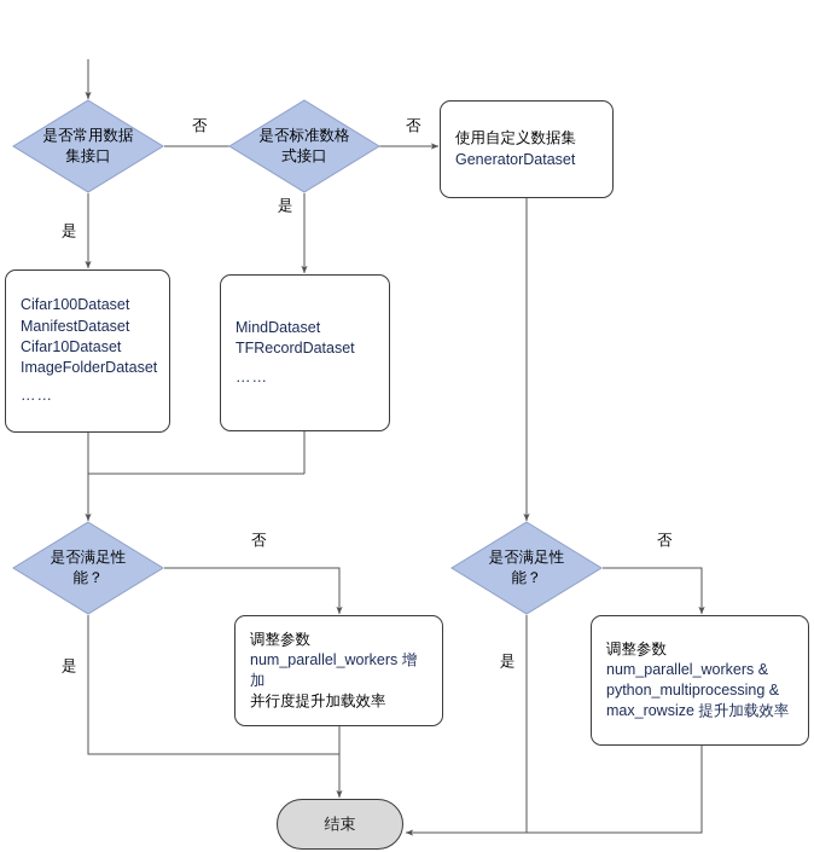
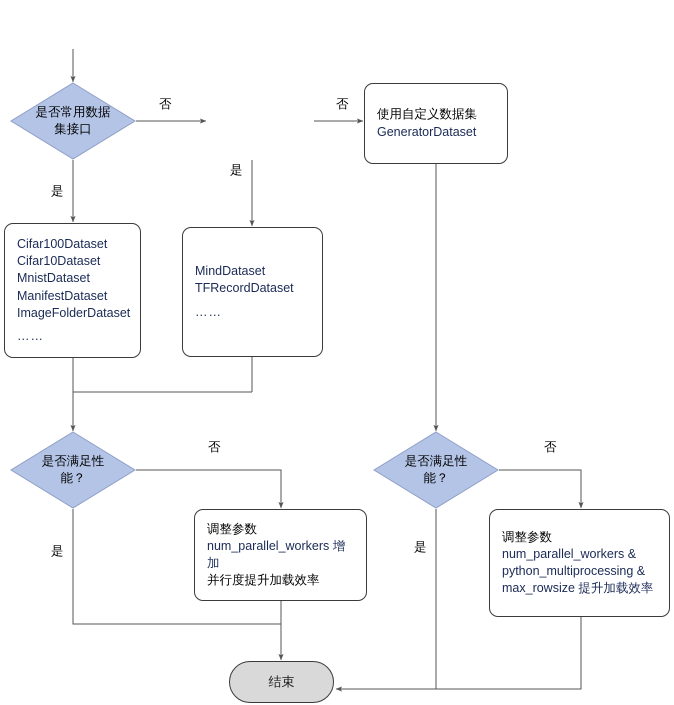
  是否常用数据
  集接口
- 是否标准数格
- 式接口
  使用自定义数据集
  GeneratorDataset
  Cifar100Dataset
- ManifestDataset
+ Cifar10Dataset
+ MnistDataset
- Cifar10Dataset
+ ManifestDataset
  ImageFolderDataset
  ……
  MindDataset
  TFRecordDataset
  ……
  是否满足性
  能？
  是否满足性
  能？
  调整参数
  num_parallel_workers 增加
  并行度提升加载效率
  调整参数
  num_parallel_workers &
  python_multiprocessing &
  max_rowsize 提升加载效率
  结束
  否
  否
  是
  是
  否
  是
  否
  是
